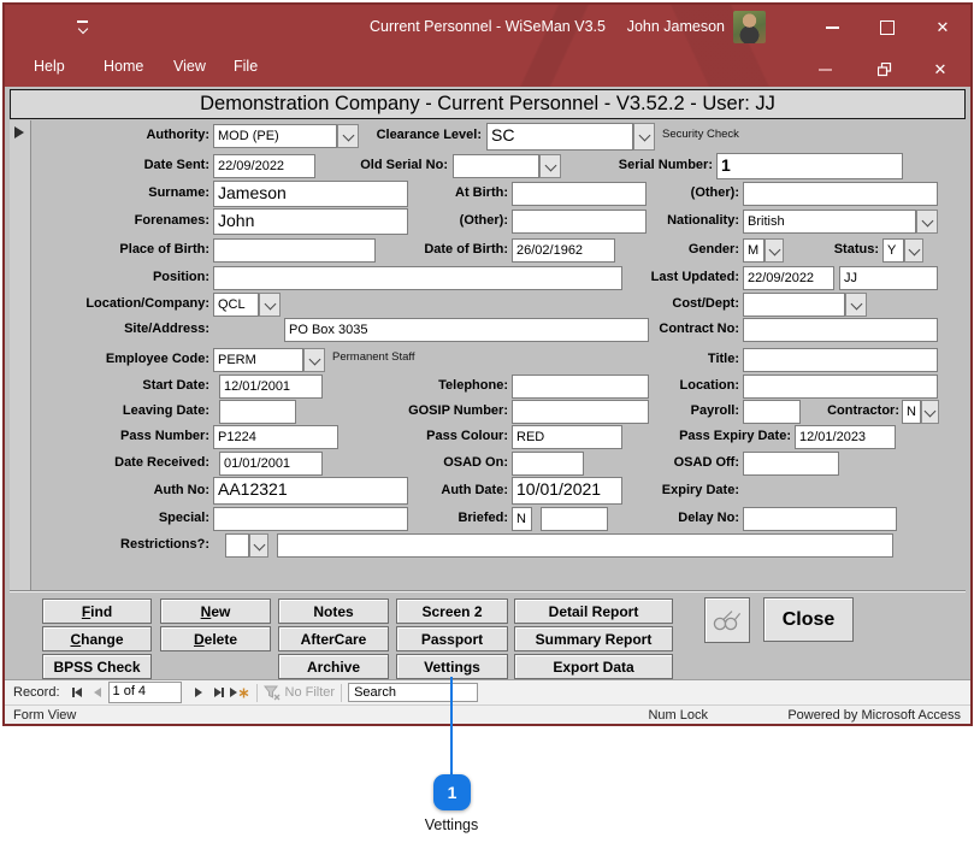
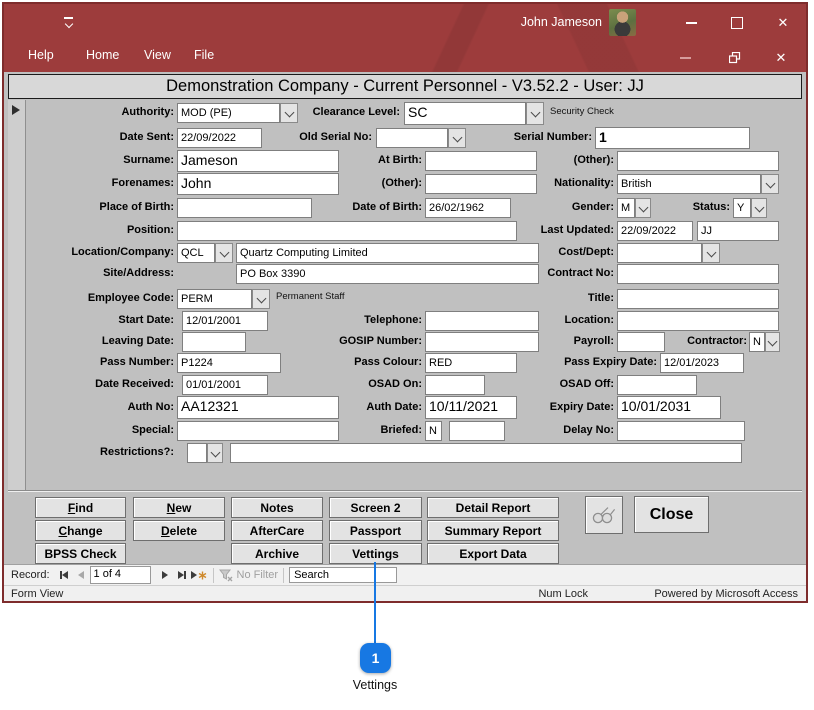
- Current Personnel - WiSeMan V3.5
  John Jameson
  ✕
  Help
  Home
  View
  File
  ✕
  Demonstration Company - Current Personnel - V3.52.2 - User: JJ
  Authority:
  MOD (PE)
  Clearance Level:
  SC
  Security Check
  Date Sent:
  22/09/2022
  Old Serial No:
  Serial Number:
  1
  Surname:
  Jameson
  At Birth:
  (Other):
  Forenames:
  John
  (Other):
  Nationality:
  British
  Place of Birth:
  Date of Birth:
  26/02/1962
  Gender:
  M
  Status:
  Y
  Position:
  Last Updated:
  22/09/2022
  JJ
  Location/Company:
  QCL
+ Quartz Computing Limited
  Cost/Dept:
  Site/Address:
- PO Box 3035
+ PO Box 3390
  Contract No:
  Employee Code:
  PERM
  Permanent Staff
  Title:
  Start Date:
  12/01/2001
  Telephone:
  Location:
  Leaving Date:
  GOSIP Number:
  Payroll:
  Contractor:
  N
  Pass Number:
  P1224
  Pass Colour:
  RED
  Pass Expiry Date:
  12/01/2023
  Date Received:
  01/01/2001
  OSAD On:
  OSAD Off:
  Auth No:
  AA12321
  Auth Date:
- 10/01/2021
+ 10/11/2021
  Expiry Date:
+ 10/01/2031
  Special:
  Briefed:
  N
  Delay No:
  Restrictions?:
  Find
  New
  Notes
  Screen 2
  Detail Report
  Change
  Delete
  AfterCare
  Passport
  Summary Report
  BPSS Check
  Archive
  Vettings
  Export Data
  Close
  Record:
  1 of 4
  No Filter
  Search
  Form View
  Num Lock
  Powered by Microsoft Access
  1
  Vettings
